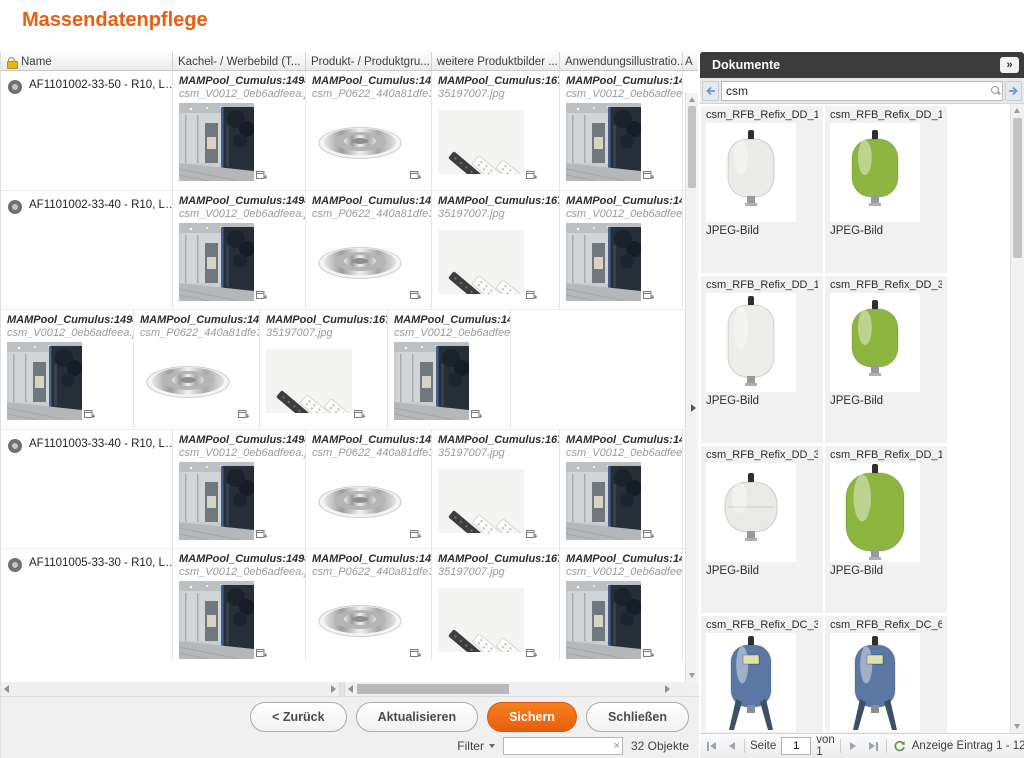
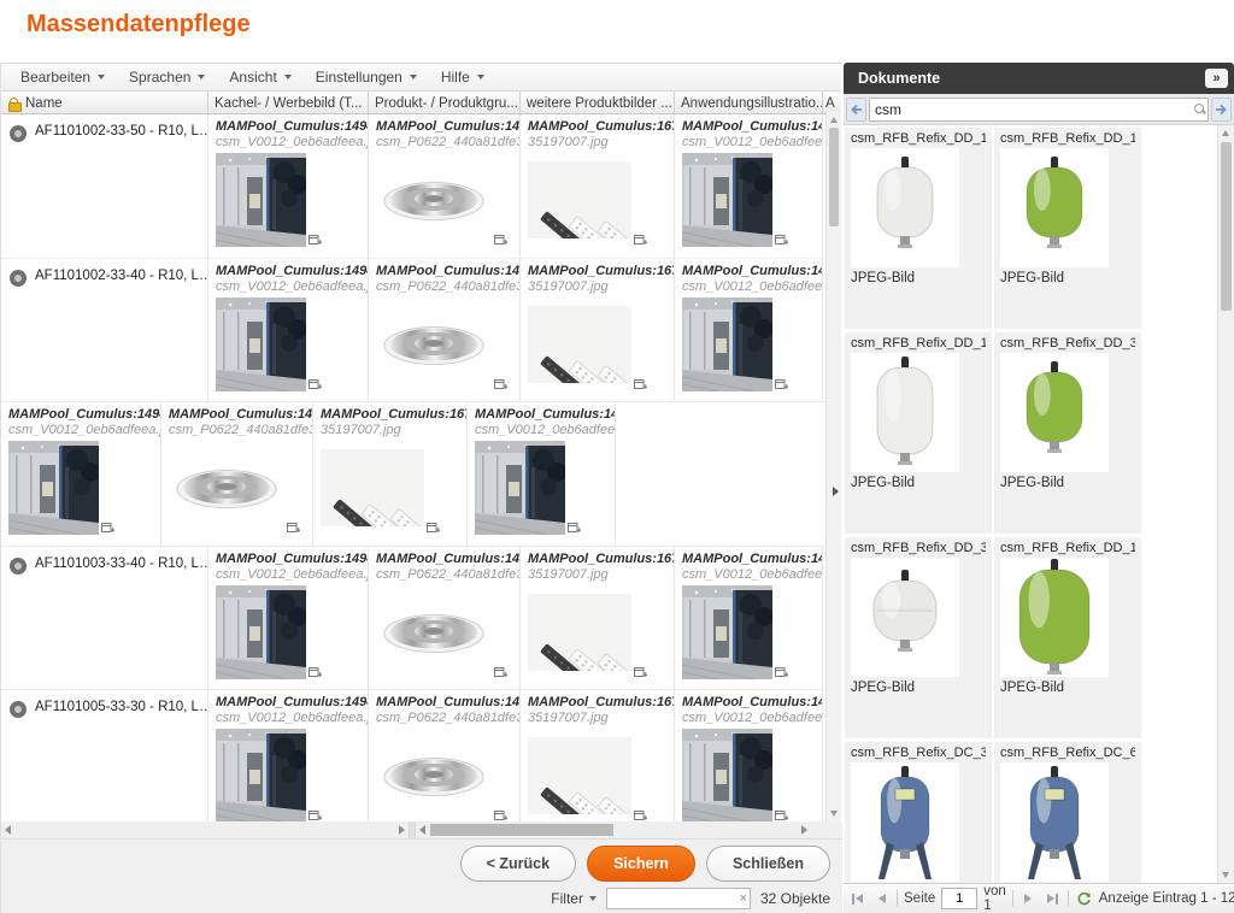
  Massendatenpflege
+ Bearbeiten
+ Sprachen
+ Ansicht
+ Einstellungen
+ Hilfe
  Name
  Kachel- / Werbebild (T...
  Produkt- / Produktgru...
  weitere Produktbilder ...
  Anwendungsillustratio..
  A
  AF1101002-33-50 - R10, L…
  MAMPool_Cumulus:149
  csm_V0012_0eb6adfeea.
  MAMPool_Cumulus:14
  csm_P0622_440a81dfe
  MAMPool_Cumulus:16
  35197007.jpg
  MAMPool_Cumulus:1
  csm_V0012_0eb6adfee
  AF1101002-33-40 - R10, L…
  MAMPool_Cumulus:149
  csm_V0012_0eb6adfeea.
  MAMPool_Cumulus:14
  csm_P0622_440a81dfe
  MAMPool_Cumulus:16
  35197007.jpg
  MAMPool_Cumulus:1
  csm_V0012_0eb6adfee
  MAMPool_Cumulus:149
  csm_V0012_0eb6adfeea.
  MAMPool_Cumulus:14
  csm_P0622_440a81dfe
  MAMPool_Cumulus:16
  35197007.jpg
  MAMPool_Cumulus:1
  csm_V0012_0eb6adfee
  AF1101003-33-40 - R10, L…
  MAMPool_Cumulus:149
  csm_V0012_0eb6adfeea.
  MAMPool_Cumulus:14
  csm_P0622_440a81dfe
  MAMPool_Cumulus:16
  35197007.jpg
  MAMPool_Cumulus:1
  csm_V0012_0eb6adfee
  AF1101005-33-30 - R10, L…
  MAMPool_Cumulus:149
  csm_V0012_0eb6adfeea.
  MAMPool_Cumulus:14
  csm_P0622_440a81dfe
  MAMPool_Cumulus:16
  35197007.jpg
  MAMPool_Cumulus:1
  csm_V0012_0eb6adfee
  < Zurück
- Aktualisieren
  Sichern
  Schließen
  Filter
  ×
  32 Objekte
  Dokumente
  »
  csm
  csm_RFB_Refix_DD_1
  JPEG-Bild
  csm_RFB_Refix_DD_1
  JPEG-Bild
  csm_RFB_Refix_DD_1
  JPEG-Bild
  csm_RFB_Refix_DD_3
  JPEG-Bild
  csm_RFB_Refix_DD_3
  JPEG-Bild
  csm_RFB_Refix_DD_1
  JPEG-Bild
  csm_RFB_Refix_DC_3
  csm_RFB_Refix_DC_6
  Seite
  1
  von 1
  Anzeige Eintrag 1 - 12
